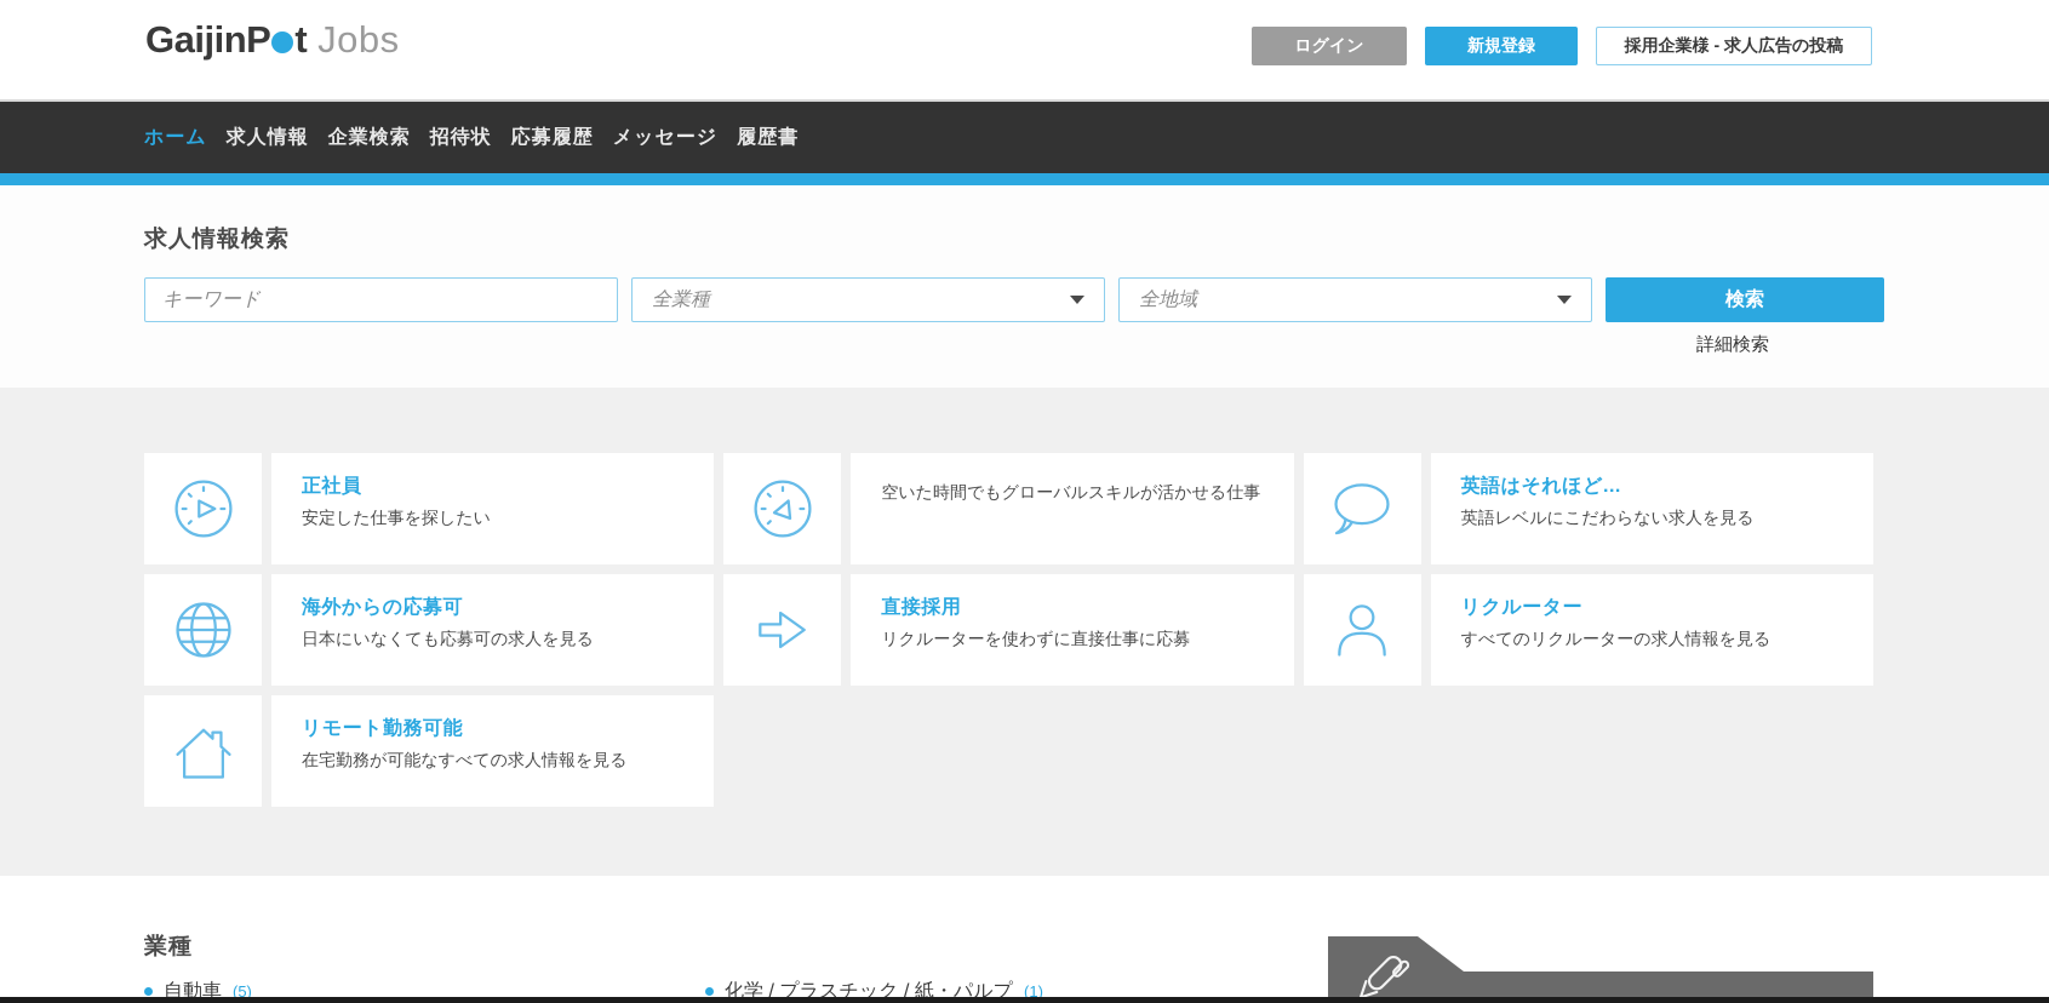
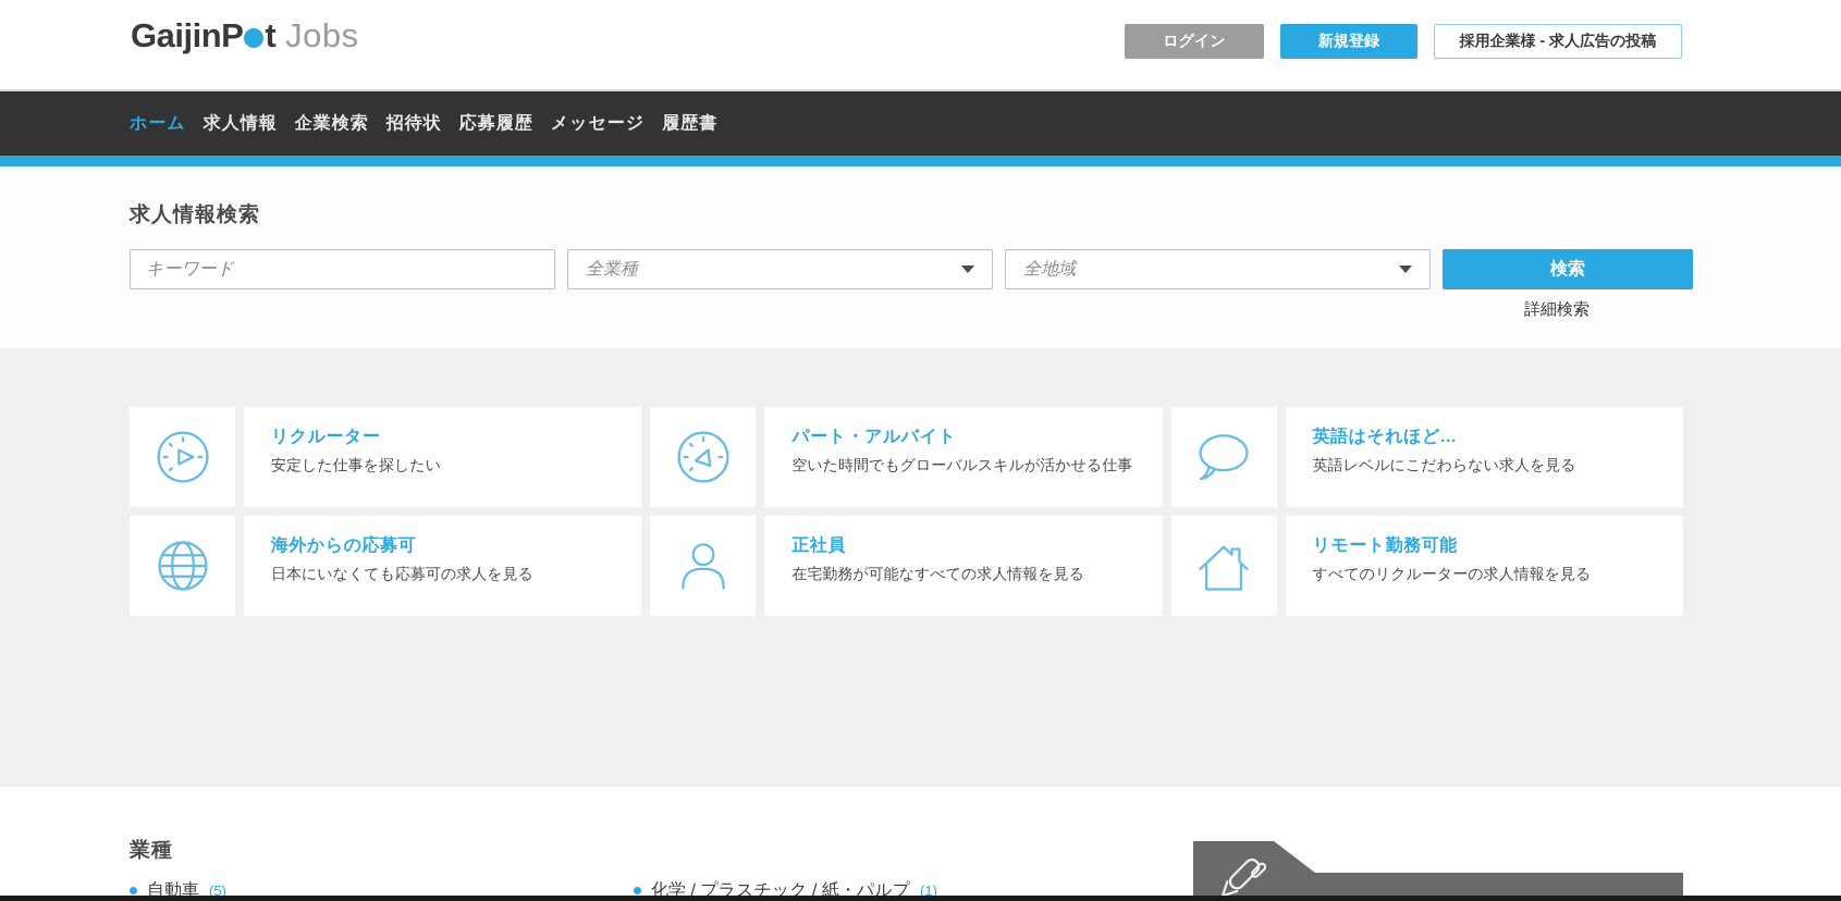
  GaijinP
  t
  Jobs
  ログイン
  新規登録
  採用企業様 - 求人広告の投稿
  ホーム
  求人情報
  企業検索
  招待状
  応募履歴
  メッセージ
  履歴書
  求人情報検索
  キーワード
  全業種
  全地域
  検索
  詳細検索
- 正社員
+ リクルーター
  安定した仕事を探したい
+ パート・アルバイト
  空いた時間でもグローバルスキルが活かせる仕事
  英語はそれほど...
  英語レベルにこだわらない求人を見る
  海外からの応募可
  日本にいなくても応募可の求人を見る
- 直接採用
- リクルーターを使わずに直接仕事に応募
- リクルーター
+ 正社員
- すべてのリクルーターの求人情報を見る
+ 在宅勤務が可能なすべての求人情報を見る
  リモート勤務可能
- 在宅勤務が可能なすべての求人情報を見る
+ すべてのリクルーターの求人情報を見る
  業種
  自動車
  (5)
  化学 / プラスチック / 紙・パルプ
  (1)
